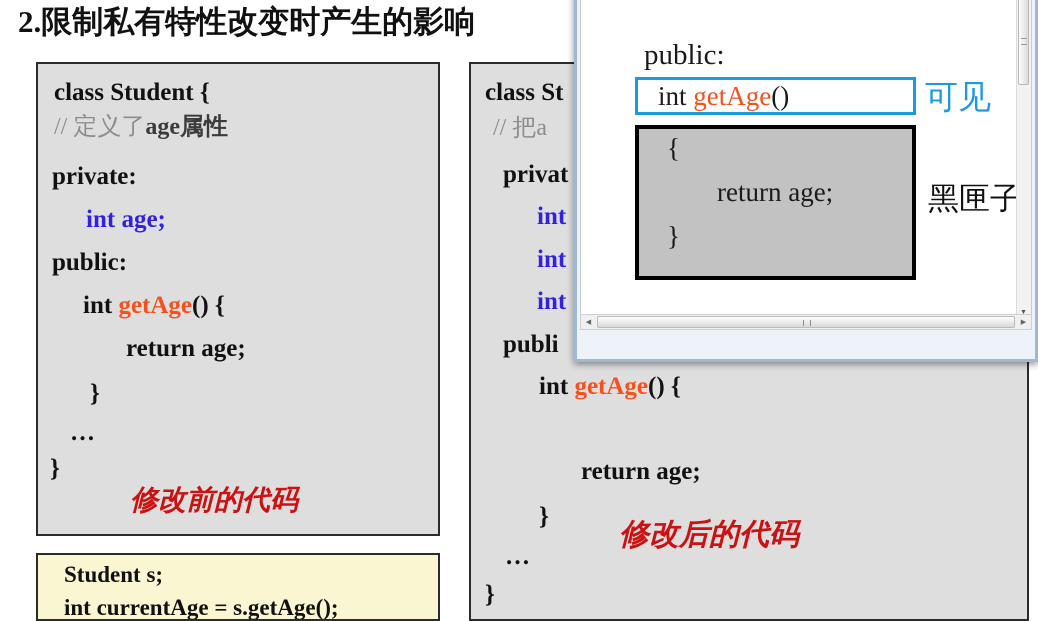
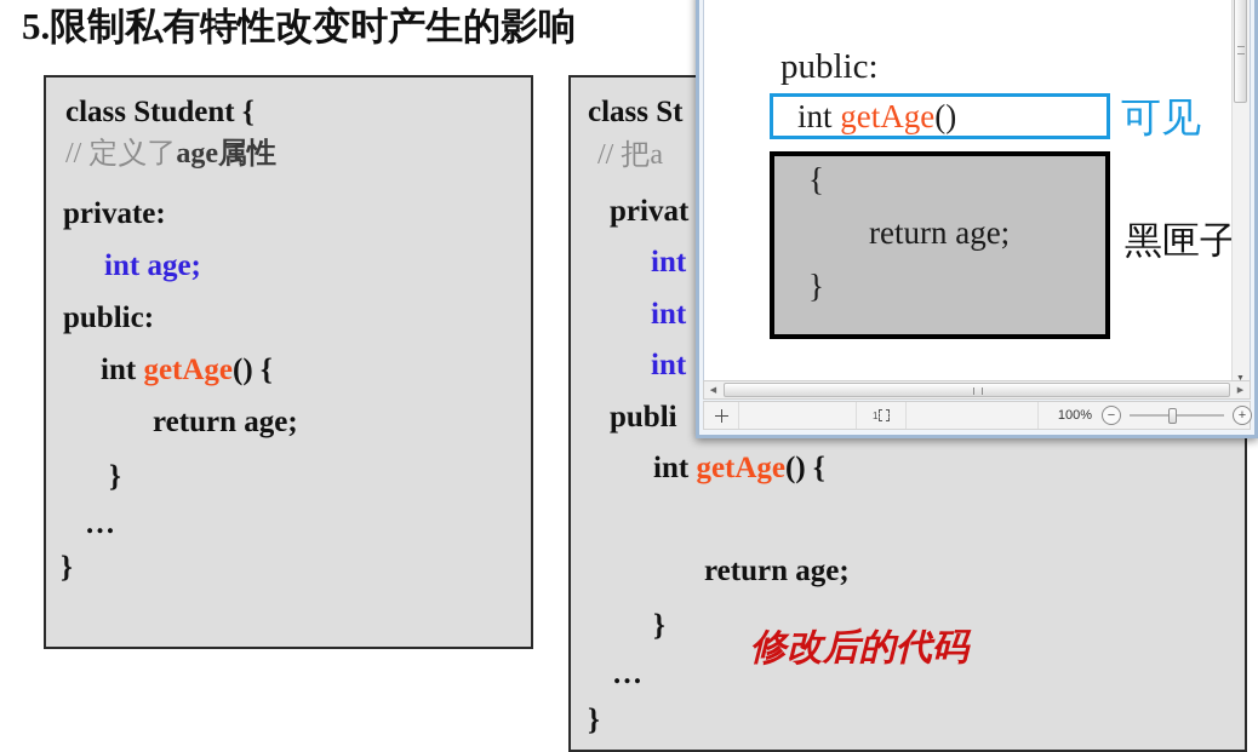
- 2.限制私有特性改变时产生的影响
+ 5.限制私有特性改变时产生的影响
  class Student {
  // 定义了age属性
  private:
  int age;
  public:
  int getAge() {
  return age;
  }
  …
  }
- 修改前的代码
- Student s;
- int currentAge = s.getAge();
  class St
  // 把a
  privat
  int
  int
  int
  publi
  int getAge() {
  return age;
  }
  修改后的代码
  …
  }
  public:
  int getAge()
  {
  return age;
  }
  可见
  黑匣子
  ▼
  ◀
  ▶
+ 1
+ 100%
+ −
+ +
